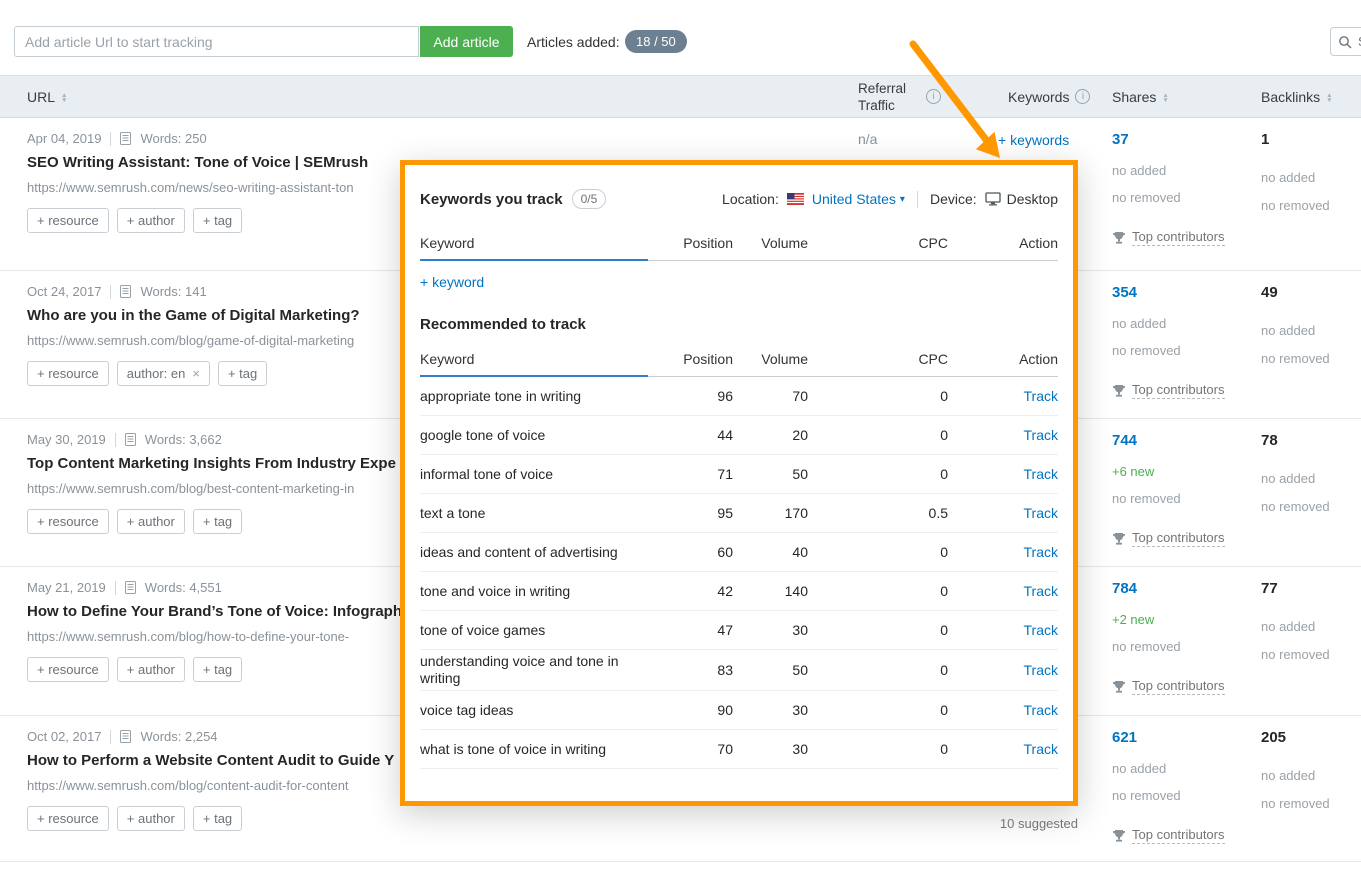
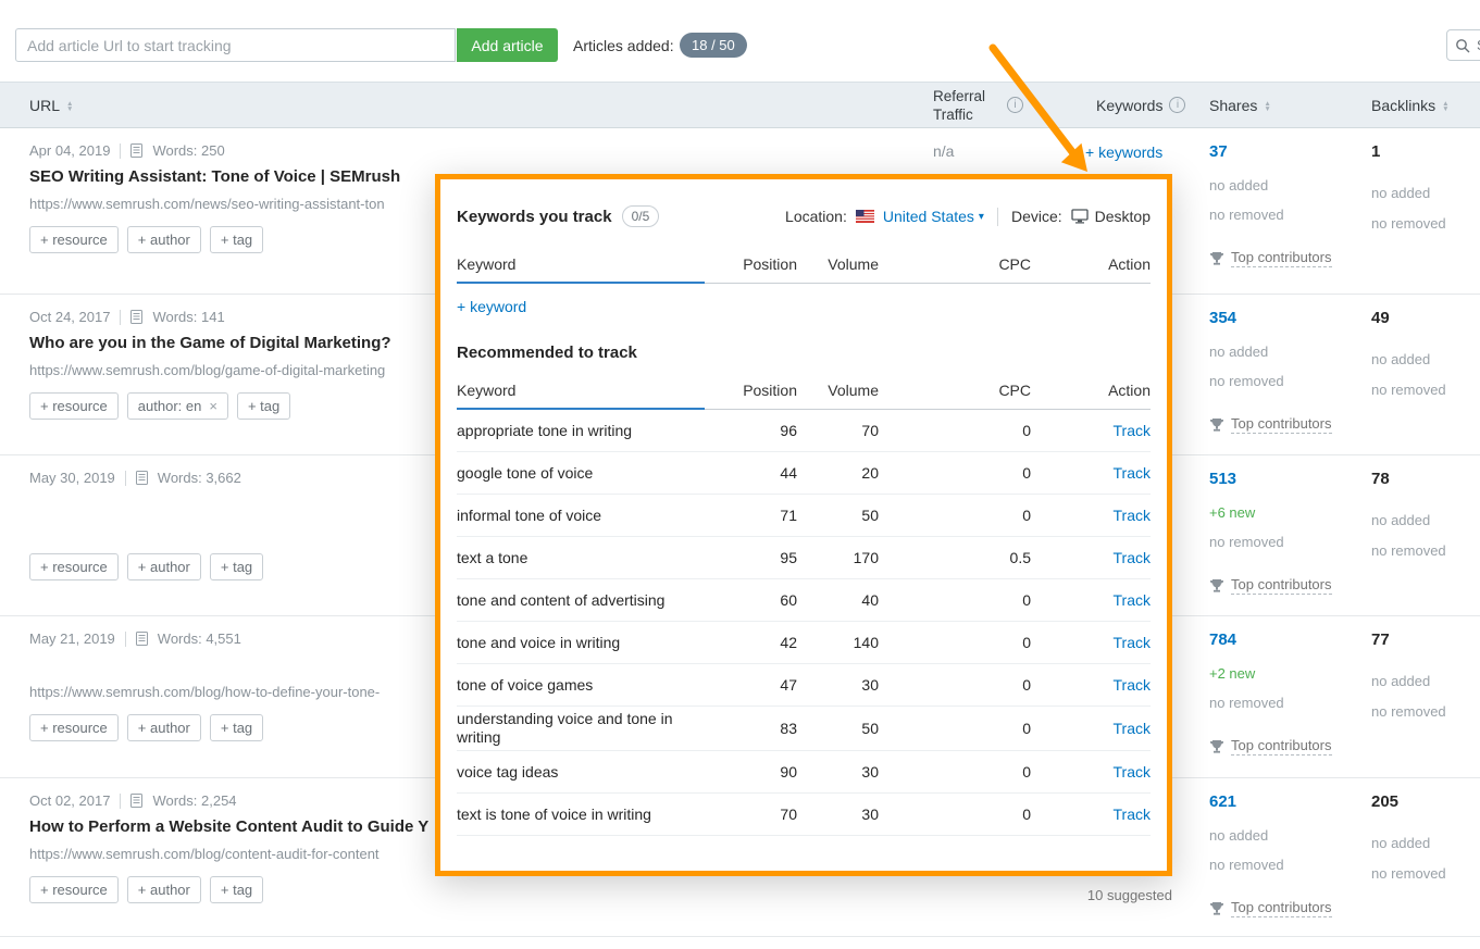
  Add article Url to start tracking
  Add article
  Articles added:
  18 / 50
  URL
  Referral Traffic
  Keywords
  Shares
  Backlinks
  Apr 04, 2019
  Words: 250
  SEO Writing Assistant: Tone of Voice | SEMrush
  https://www.semrush.com/news/seo-writing-assistant-ton
  + resource
  + author
  + tag
  n/a
  + keywords
  37
  no added
  no removed
  Top contributors
  1
  no added
  no removed
  Oct 24, 2017
  Words: 141
  Who are you in the Game of Digital Marketing?
  https://www.semrush.com/blog/game-of-digital-marketing
  + resource
  author: en
  ×
  + tag
  354
  no added
  no removed
  Top contributors
  49
  no added
  no removed
  May 30, 2019
  Words: 3,662
- Top Content Marketing Insights From Industry Expe
- https://www.semrush.com/blog/best-content-marketing-in
  + resource
  + author
  + tag
- 744
+ 513
  +6 new
  no removed
  Top contributors
  78
  no added
  no removed
  May 21, 2019
  Words: 4,551
- How to Define Your Brand’s Tone of Voice: Infograph
  https://www.semrush.com/blog/how-to-define-your-tone-
  + resource
  + author
  + tag
  784
  +2 new
  no removed
  Top contributors
  77
  no added
  no removed
  Oct 02, 2017
  Words: 2,254
  How to Perform a Website Content Audit to Guide Y
  https://www.semrush.com/blog/content-audit-for-content
  + resource
  + author
  + tag
  621
  no added
  no removed
  Top contributors
  205
  no added
  no removed
  Keywords you track
  0/5
  Location:
  United States
  ▾
  Device:
  Desktop
  Keyword
  Position
  Volume
  CPC
  Action
  + keyword
  Recommended to track
  Keyword
  Position
  Volume
  CPC
  Action
  appropriate tone in writing
  96
  70
  0
  Track
  google tone of voice
  44
  20
  0
  Track
  informal tone of voice
  71
  50
  0
  Track
  text a tone
  95
  170
  0.5
  Track
- ideas and content of advertising
+ tone and content of advertising
  60
  40
  0
  Track
  tone and voice in writing
  42
  140
  0
  Track
  tone of voice games
  47
  30
  0
  Track
  understanding voice and tone in writing
  83
  50
  0
  Track
  voice tag ideas
  90
  30
  0
  Track
- what is tone of voice in writing
+ text is tone of voice in writing
  70
  30
  0
  Track
  10 suggested
